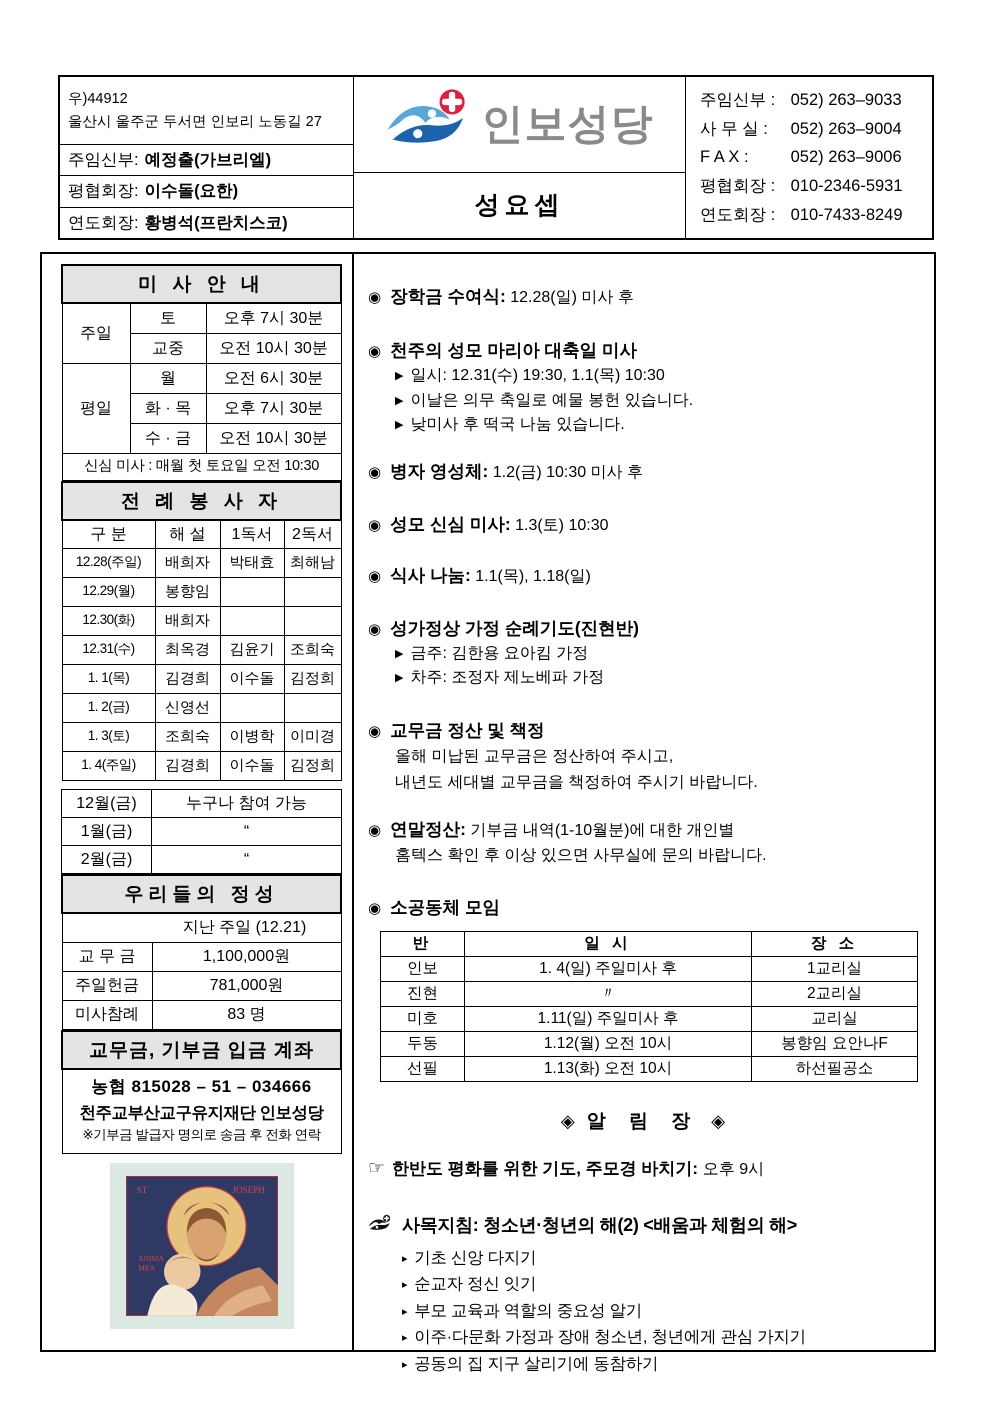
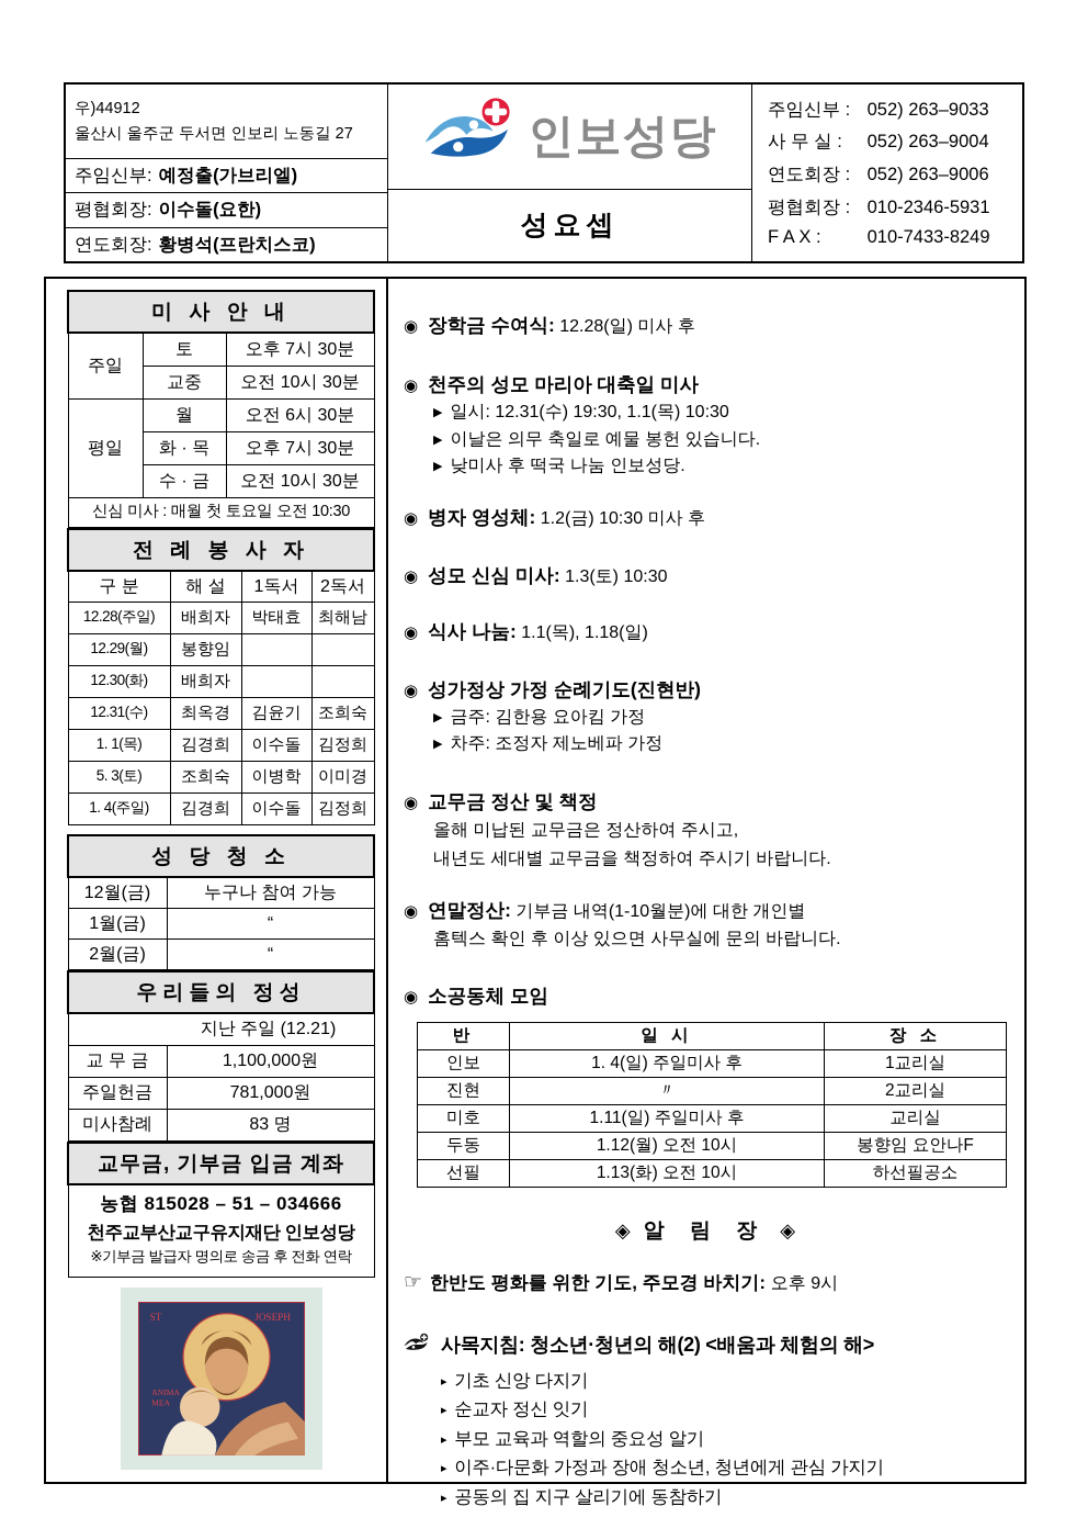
  우)44912
  울산시 울주군 두서면 인보리 노동길 27
  주임신부:
  예정출(가브리엘)
  평협회장:
  이수돌(요한)
  연도회장:
  황병석(프란치스코)
  인보성당
  성요셉
  주임신부 : 052) 263–9033
  사 무 실 : 052) 263–9004
- F A X : 052) 263–9006
+ 연도회장 : 052) 263–9006
  평협회장 : 010-2346-5931
- 연도회장 : 010-7433-8249
+ F A X : 010-7433-8249
  미 사 안 내
  주일	토	오후 7시 30분
  교중	오전 10시 30분
  평일	월	오전 6시 30분
  화 · 목	오후 7시 30분
  수 · 금	오전 10시 30분
  신심 미사 : 매월 첫 토요일 오전 10:30
  전 례 봉 사 자
  구 분	해 설	1독서	2독서
  12.28(주일)	배희자	박태효	최해남
  12.29(월)	봉향임
  12.30(화)	배희자
  12.31(수)	최옥경	김윤기	조희숙
  1. 1(목)	김경희	이수돌	김정희
- 1. 2(금)	신영선
- 1. 3(토)	조희숙	이병학	이미경
+ 5. 3(토)	조희숙	이병학	이미경
  1. 4(주일)	김경희	이수돌	김정희
+ 성 당 청 소
  12월(금)	누구나 참여 가능
  1월(금)	“
  2월(금)	“
  우리들의 정성
  지난 주일 (12.21)
  교 무 금	1,100,000원
  주일헌금	781,000원
  미사참례	83 명
  교무금, 기부금 입금 계좌
  농협 815028 – 51 – 034666 천주교부산교구유지재단 인보성당 ※기부금 발급자 명의로 송금 후 전화 연락
  ST
  JOSEPH
  ANIMA
  MEA
  ◉ 장학금 수여식: 12.28(일) 미사 후
  ◉ 천주의 성모 마리아 대축일 미사
  ▶ 일시: 12.31(수) 19:30, 1.1(목) 10:30
  ▶ 이날은 의무 축일로 예물 봉헌 있습니다.
- ▶ 낮미사 후 떡국 나눔 있습니다.
+ ▶ 낮미사 후 떡국 나눔 인보성당.
  ◉ 병자 영성체: 1.2(금) 10:30 미사 후
  ◉ 성모 신심 미사: 1.3(토) 10:30
  ◉ 식사 나눔: 1.1(목), 1.18(일)
  ◉ 성가정상 가정 순례기도(진현반)
  ▶ 금주: 김한용 요아킴 가정
  ▶ 차주: 조정자 제노베파 가정
  ◉ 교무금 정산 및 책정
  올해 미납된 교무금은 정산하여 주시고,
  내년도 세대별 교무금을 책정하여 주시기 바랍니다.
  ◉ 연말정산: 기부금 내역(1-10월분)에 대한 개인별
  홈텍스 확인 후 이상 있으면 사무실에 문의 바랍니다.
  ◉ 소공동체 모임
  반	일 시	장 소
  인보	1. 4(일) 주일미사 후	1교리실
  진현	〃	2교리실
  미호	1.11(일) 주일미사 후	교리실
  두동	1.12(월) 오전 10시	봉향임 요안나F
  선필	1.13(화) 오전 10시	하선필공소
  ◈ 알 림 장 ◈
  ☞ 한반도 평화를 위한 기도, 주모경 바치기: 오후 9시
  사목지침: 청소년·청년의 해(2) <배움과 체험의 해>
  ▸ 기초 신앙 다지기
  ▸ 순교자 정신 잇기
  ▸ 부모 교육과 역할의 중요성 알기
  ▸ 이주·다문화 가정과 장애 청소년, 청년에게 관심 가지기
  ▸ 공동의 집 지구 살리기에 동참하기
